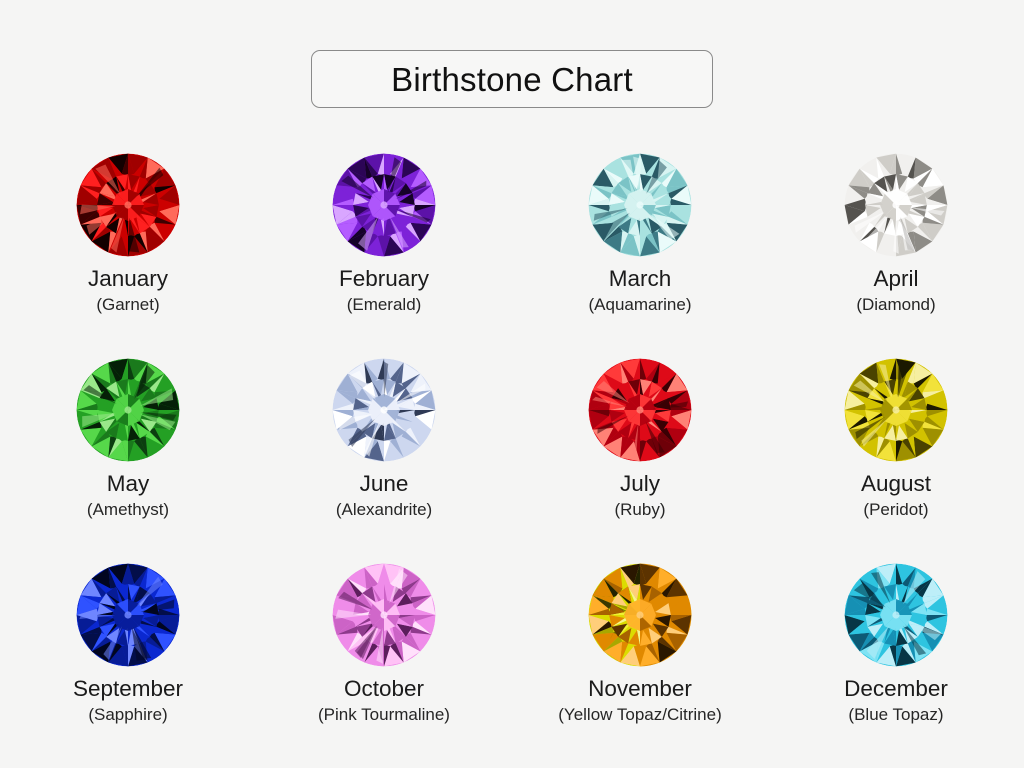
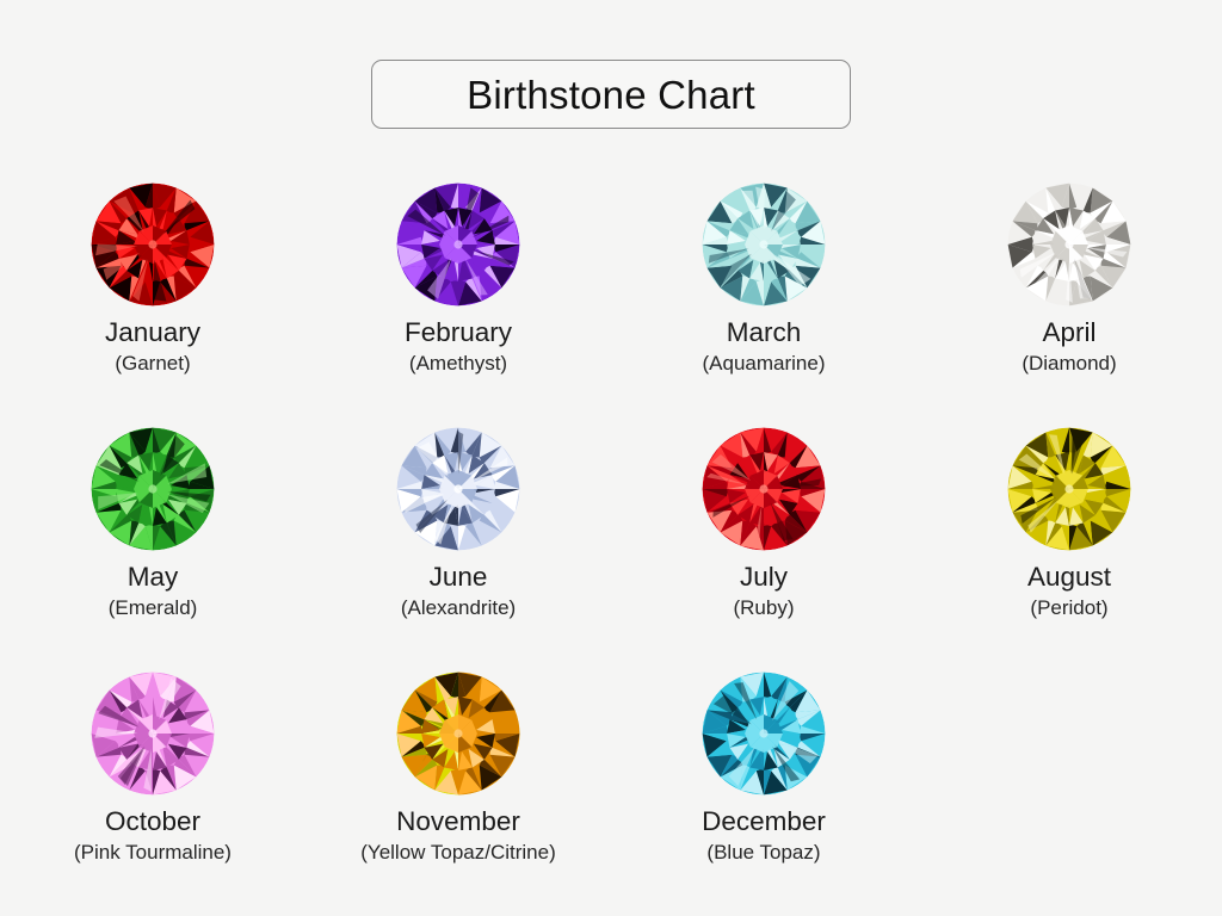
  Birthstone Chart
  January
  (Garnet)
  February
- (Emerald)
+ (Amethyst)
  March
  (Aquamarine)
  April
  (Diamond)
  May
- (Amethyst)
+ (Emerald)
  June
  (Alexandrite)
  July
  (Ruby)
  August
  (Peridot)
- September
- (Sapphire)
  October
  (Pink Tourmaline)
  November
  (Yellow Topaz/Citrine)
  December
  (Blue Topaz)
